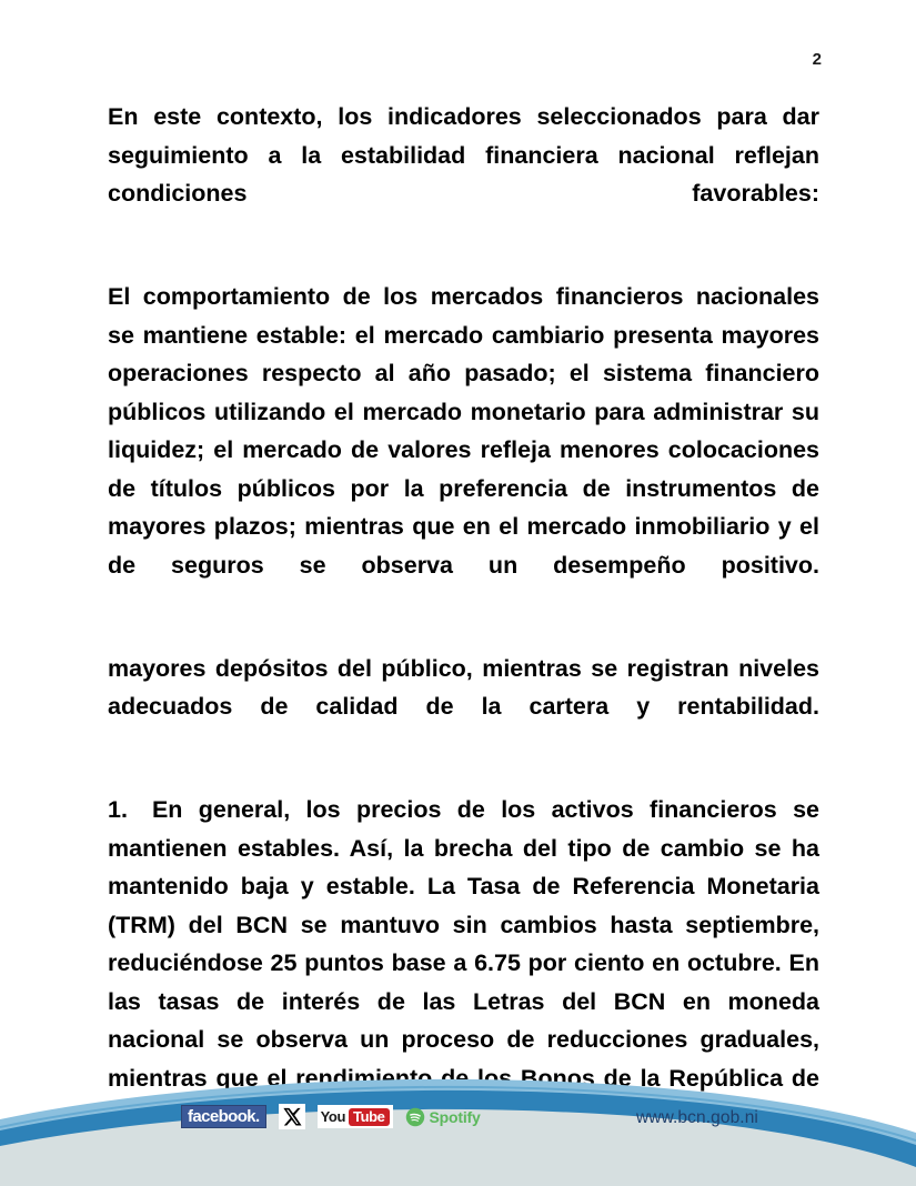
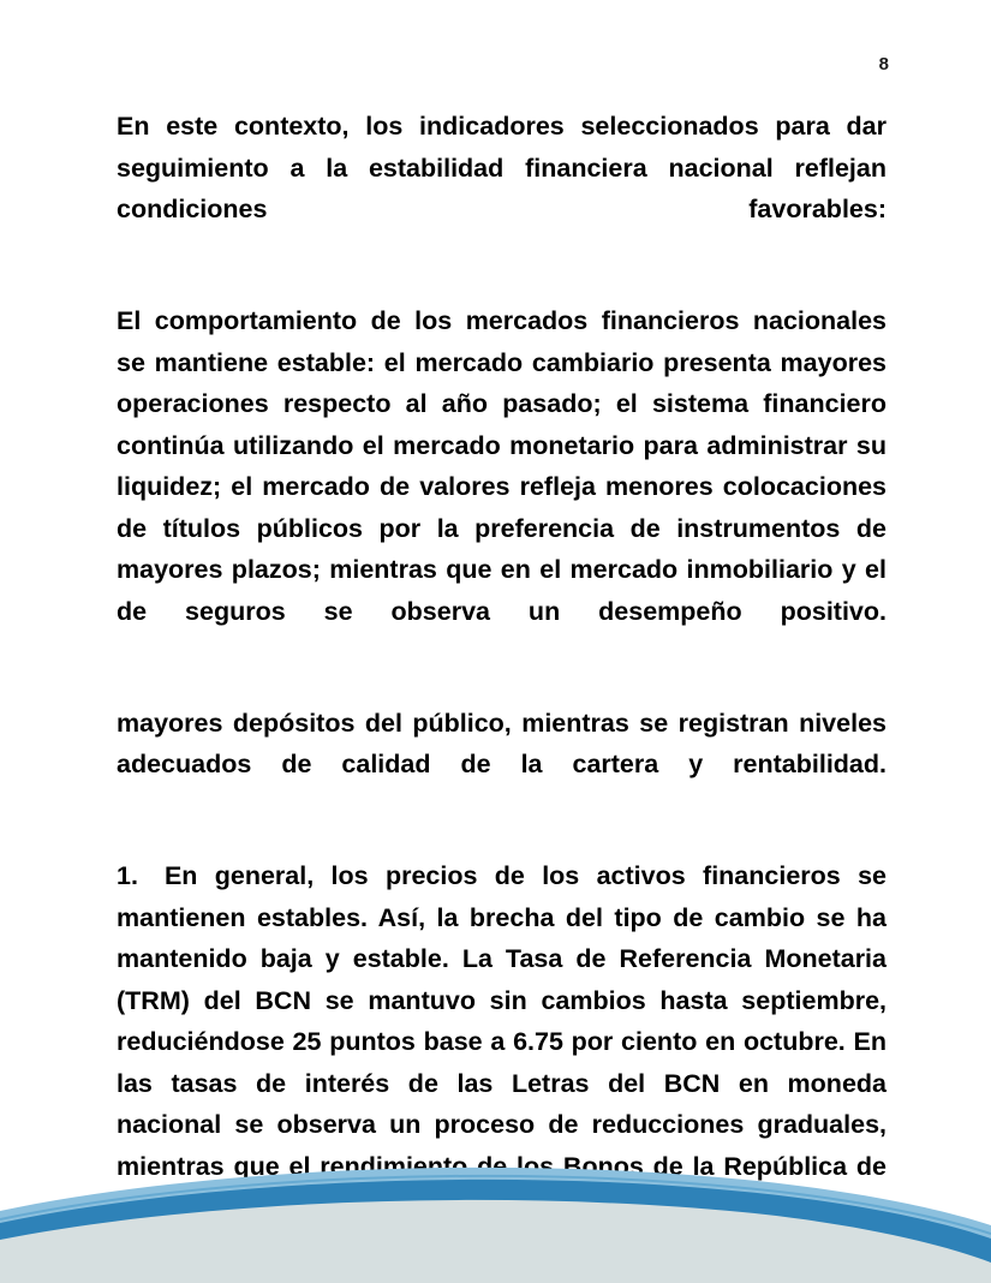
- 2
+ 8
  En este contexto, los indicadores seleccionados para dar seguimiento a la estabilidad financiera nacional reflejan condiciones favorables:
- El comportamiento de los mercados financieros nacionales se mantiene estable: el mercado cambiario presenta mayores operaciones respecto al año pasado; el sistema financiero públicos utilizando el mercado monetario para administrar su liquidez; el mercado de valores refleja menores colocaciones de títulos públicos por la preferencia de instrumentos de mayores plazos; mientras que en el mercado inmobiliario y el de seguros se observa un desempeño positivo.
+ El comportamiento de los mercados financieros nacionales se mantiene estable: el mercado cambiario presenta mayores operaciones respecto al año pasado; el sistema financiero continúa utilizando el mercado monetario para administrar su liquidez; el mercado de valores refleja menores colocaciones de títulos públicos por la preferencia de instrumentos de mayores plazos; mientras que en el mercado inmobiliario y el de seguros se observa un desempeño positivo.
  mayores depósitos del público, mientras se registran niveles adecuados de calidad de la cartera y rentabilidad.
  1. En general, los precios de los activos financieros se mantienen estables. Así, la brecha del tipo de cambio se ha mantenido baja y estable. La Tasa de Referencia Monetaria (TRM) del BCN se mantuvo sin cambios hasta septiembre, reduciéndose 25 puntos base a 6.75 por ciento en octubre. En las tasas de interés de las Letras del BCN en moneda nacional se observa un proceso de reducciones graduales, mientras que el rendimiento de los Bonos de la República de
- facebook.
- You
- Tube
- Spotify
- www.bcn.gob.ni
